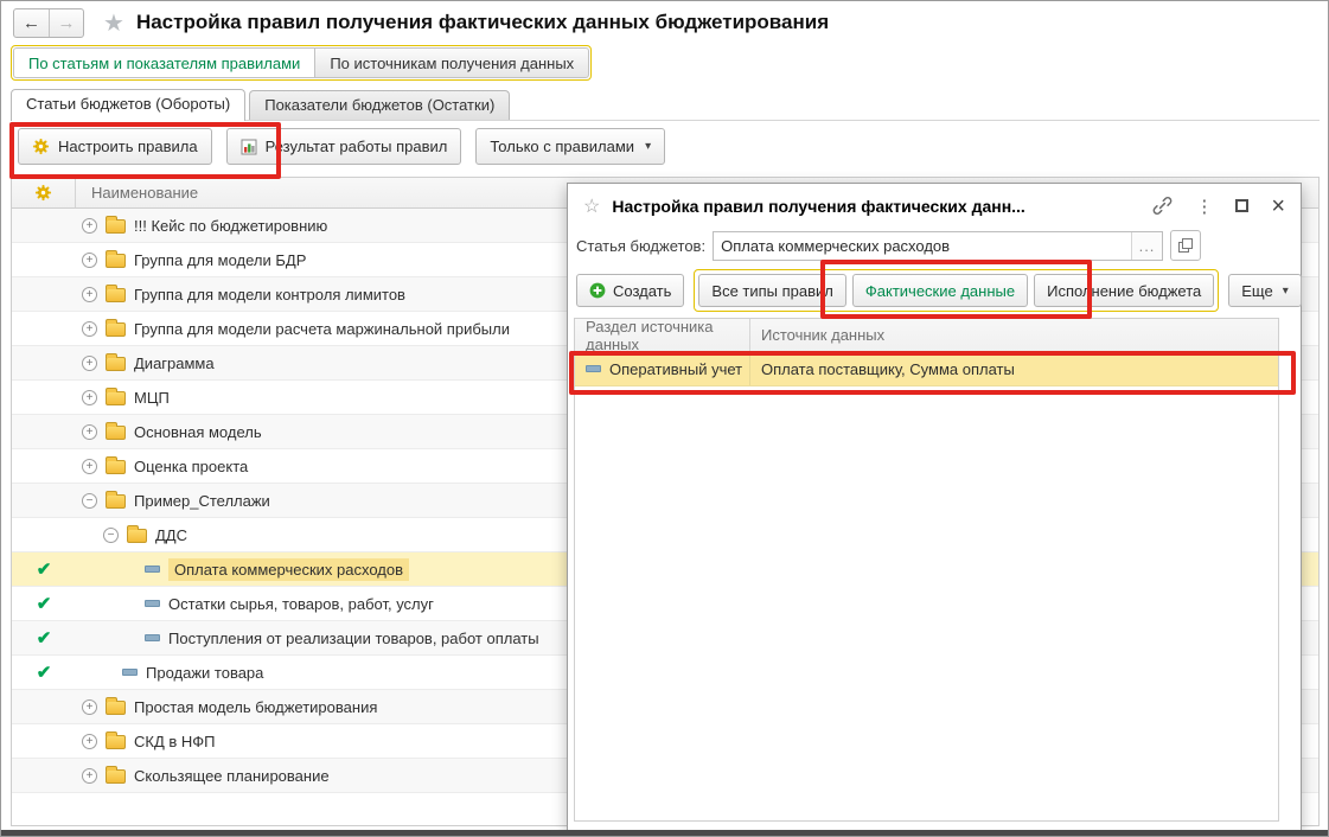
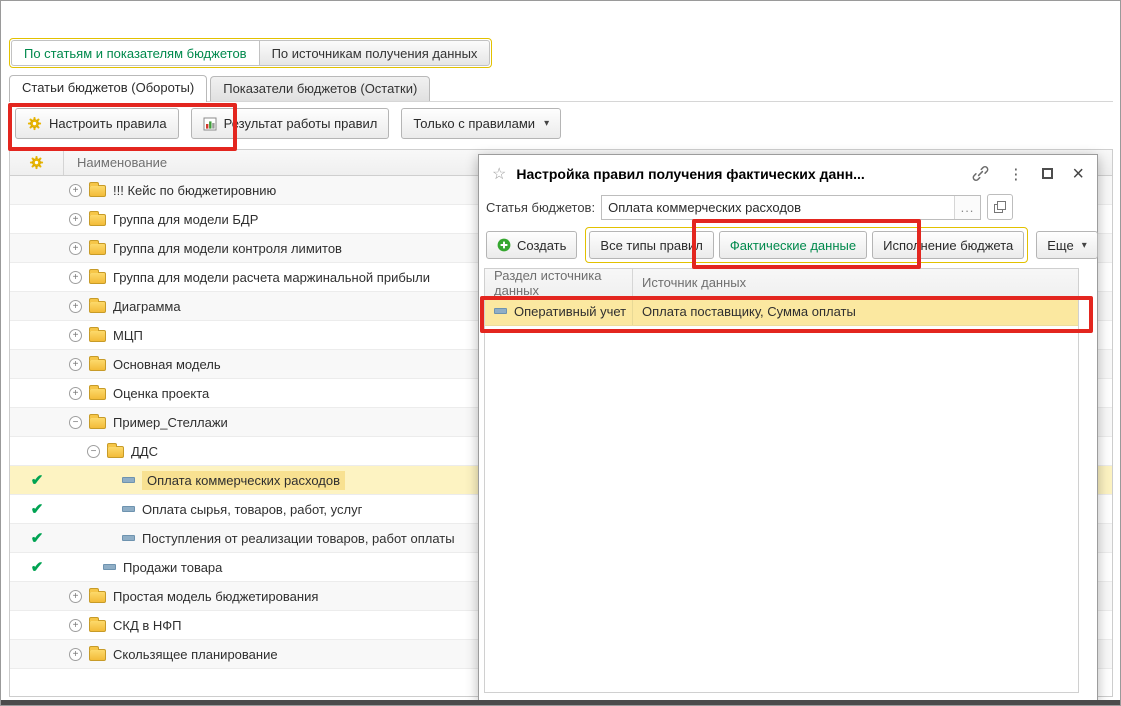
- ←
- →
- ★
- Настройка правил получения фактических данных бюджетирования
- По статьям и показателям правилами
+ По статьям и показателям бюджетов
  По источникам получения данных
  Статьи бюджетов (Обороты)
  Показатели бюджетов (Остатки)
  Настроить правила
  Результат работы правил
  Только с правилами
  ▾
  Наименование
  +
  !!! Кейс по бюджетировнию
  +
  Группа для модели БДР
  +
  Группа для модели контроля лимитов
  +
  Группа для модели расчета маржинальной прибыли
  +
  Диаграмма
  +
  МЦП
  +
  Основная модель
  +
  Оценка проекта
  −
  Пример_Стеллажи
  −
  ДДС
  ✔
  Оплата коммерческих расходов
  ✔
- Остатки сырья, товаров, работ, услуг
+ Оплата сырья, товаров, работ, услуг
  ✔
  Поступления от реализации товаров, работ оплаты
  ✔
  Продажи товара
  +
  Простая модель бюджетирования
  +
  СКД в НФП
  +
  Скользящее планирование
  ☆
  Настройка правил получения фактических данн...
  ⋮
  ×
  Статья бюджетов:
  Оплата коммерческих расходов
  ...
  Создать
  Все типы правил
  Фактические данные
  Исполнение бюджета
  Еще
  ▾
  Раздел источника данных
  Источник данных
  Оперативный учет
  Оплата поставщику, Сумма оплаты
